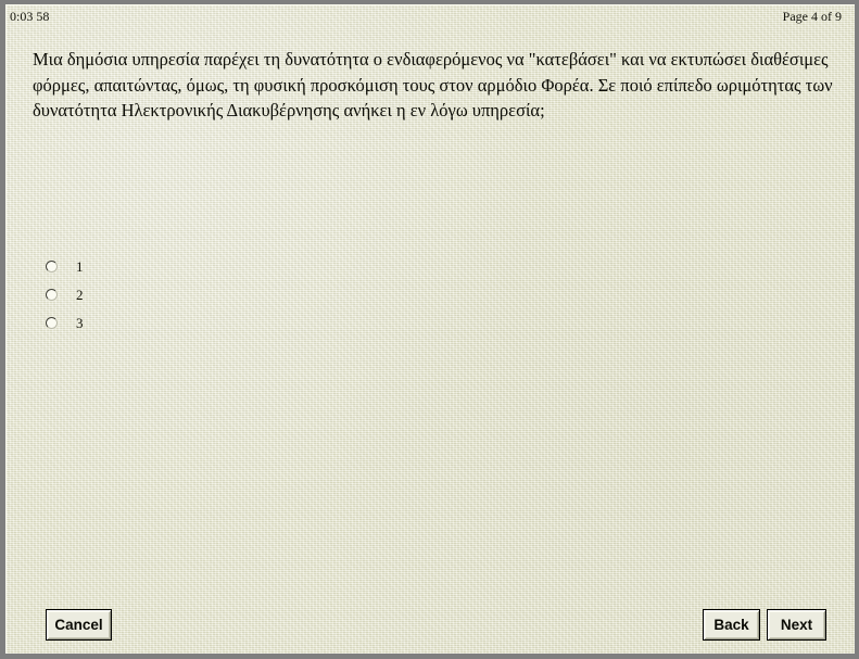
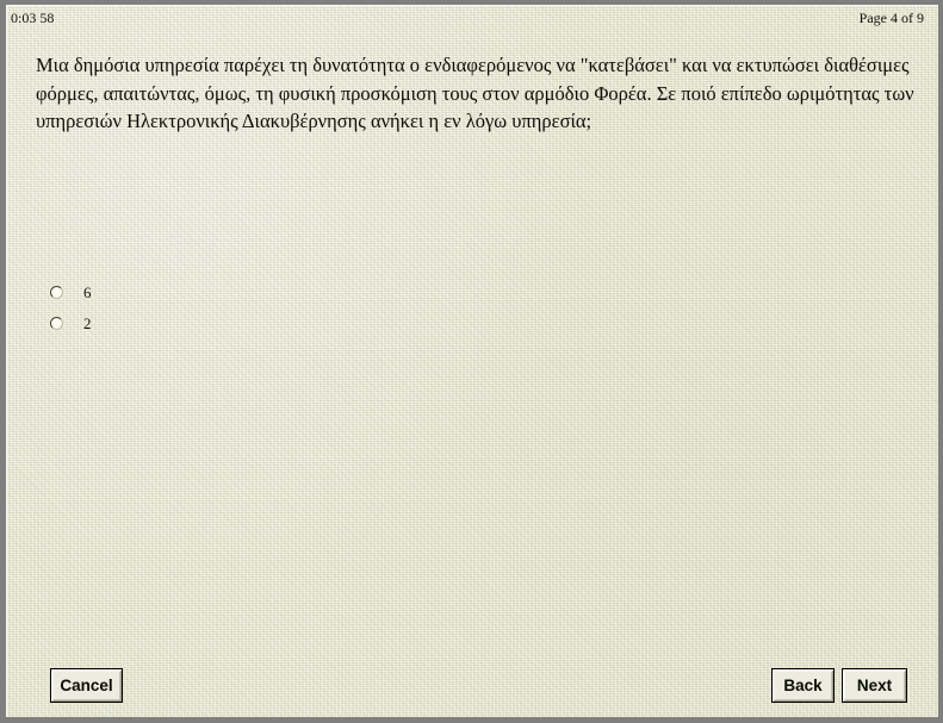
  0:03 58
  Page 4 of 9
- Μια δημόσια υπηρεσία παρέχει τη δυνατότητα ο ενδιαφερόμενος να "κατεβάσει" και να εκτυπώσει διαθέσιμες φόρμες, απαιτώντας, όμως, τη φυσική προσκόμιση τους στον αρμόδιο Φορέα. Σε ποιό επίπεδο ωριμότητας των δυνατότητα Ηλεκτρονικής Διακυβέρνησης ανήκει η εν λόγω υπηρεσία;
+ Μια δημόσια υπηρεσία παρέχει τη δυνατότητα ο ενδιαφερόμενος να "κατεβάσει" και να εκτυπώσει διαθέσιμες φόρμες, απαιτώντας, όμως, τη φυσική προσκόμιση τους στον αρμόδιο Φορέα. Σε ποιό επίπεδο ωριμότητας των υπηρεσιών Ηλεκτρονικής Διακυβέρνησης ανήκει η εν λόγω υπηρεσία;
- 1
+ 6
  2
- 3
  Cancel
  Back
  Next
